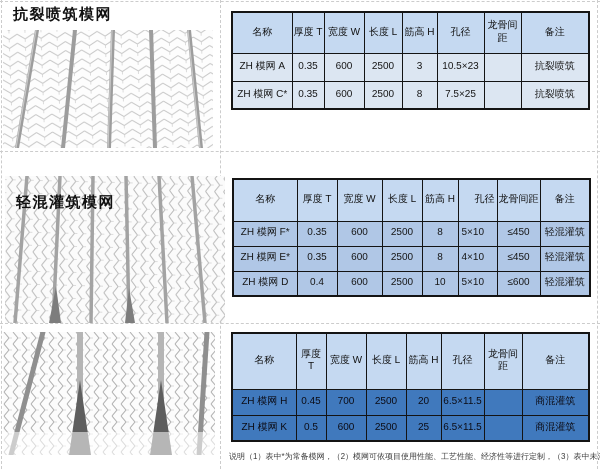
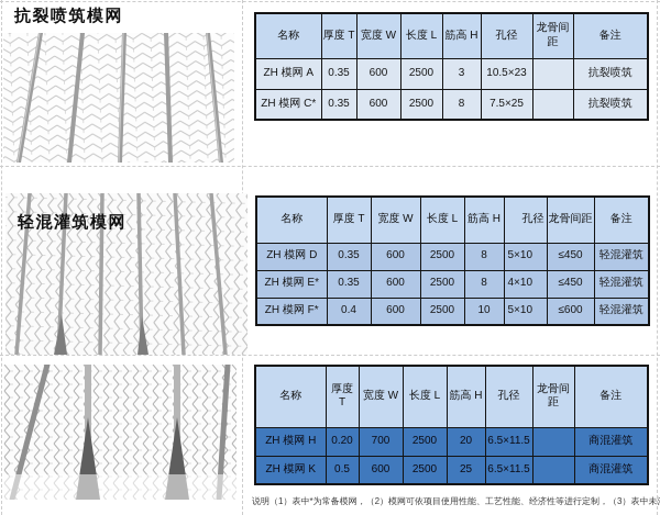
  抗裂喷筑模网
  名称	厚度 T	宽度 W	长度 L	筋高 H	孔径	龙骨间距	备注
  ZH 模网 A	0.35	600	2500	3	10.5×23		抗裂喷筑
  ZH 模网 C*	0.35	600	2500	8	7.5×25		抗裂喷筑
  轻混灌筑模网
  名称	厚度 T	宽度 W	长度 L	筋高 H	孔径	龙骨间距	备注
- ZH 模网 F*	0.35	600	2500	8	5×10	≤450	轻混灌筑
+ ZH 模网 D	0.35	600	2500	8	5×10	≤450	轻混灌筑
  ZH 模网 E*	0.35	600	2500	8	4×10	≤450	轻混灌筑
- ZH 模网 D	0.4	600	2500	10	5×10	≤600	轻混灌筑
+ ZH 模网 F*	0.4	600	2500	10	5×10	≤600	轻混灌筑
  名称	厚度 T	宽度 W	长度 L	筋高 H	孔径	龙骨间距	备注
- ZH 模网 H	0.45	700	2500	20	6.5×11.5		商混灌筑
+ ZH 模网 H	0.20	700	2500	20	6.5×11.5		商混灌筑
  ZH 模网 K	0.5	600	2500	25	6.5×11.5		商混灌筑
  说明（1）表中*为常备模网，（2）模网可依项目使用性能、工艺性能、经济性等进行定制，（3）表中未
